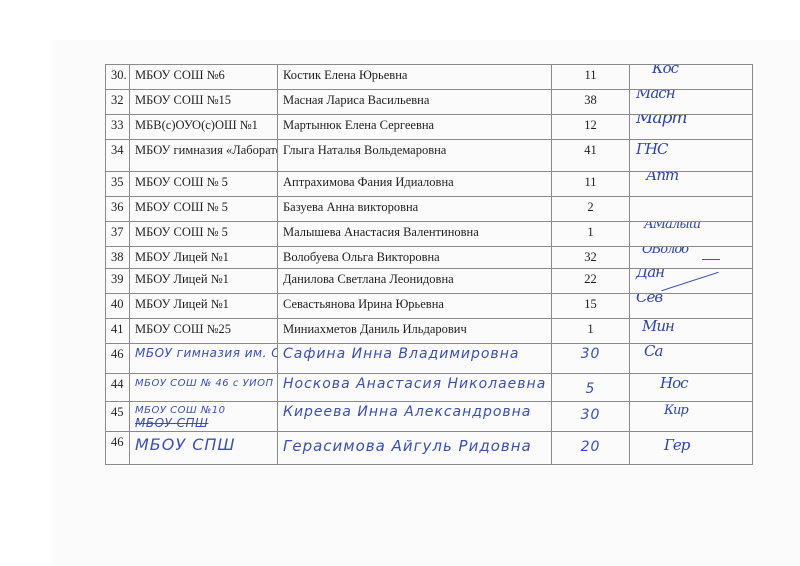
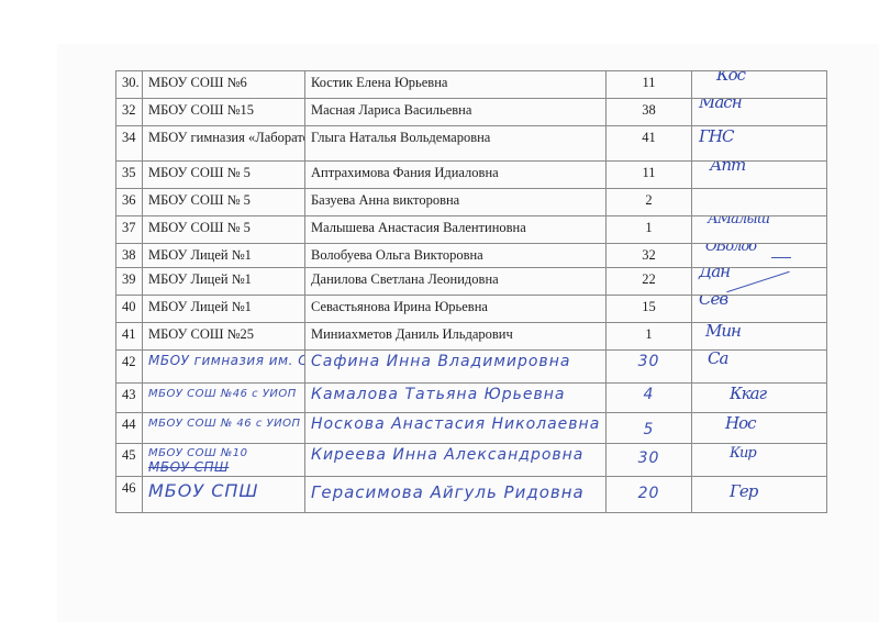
  30.	МБОУ СОШ №6	Костик Елена Юрьевна	11	Кос
  32	МБОУ СОШ №15	Масная Лариса Васильевна	38	Масн
- 33	МБВ(с)ОУО(с)ОШ №1	Мартынюк Елена Сергеевна	12	Март
  34	МБОУ гимназия «Лаборат	Глыга Наталья Вольдемаровна	41	ГНС
  35	МБОУ СОШ № 5	Аптрахимова Фания Идиаловна	11	Апт
  36	МБОУ СОШ № 5	Базуева Анна викторовна	2
  37	МБОУ СОШ № 5	Малышева Анастасия Валентиновна	1	АМалыш
  38	МБОУ Лицей №1	Волобуева Ольга Викторовна	32	ОВолоб
  39	МБОУ Лицей №1	Данилова Светлана Леонидовна	22	Дан
  40	МБОУ Лицей №1	Севастьянова Ирина Юрьевна	15	Сев
  41	МБОУ СОШ №25	Миниахметов Даниль Ильдарович	1	Мин
- 46	МБОУ гимназия им. С	Сафина Инна Владимировна	30	Са
+ 42	МБОУ гимназия им. С	Сафина Инна Владимировна	30	Са
+ 43	МБОУ СОШ №46 с УИОП	Камалова Татьяна Юрьевна	4	Ккаг
  44	МБОУ СОШ № 46 с УИОП	Носкова Анастасия Николаевна	5	Нос
  45	МБОУ СОШ №10 МБОУ СПШ	Киреева Инна Александровна	30	Кир
  46	МБОУ СПШ	Герасимова Айгуль Ридовна	20	Гер
